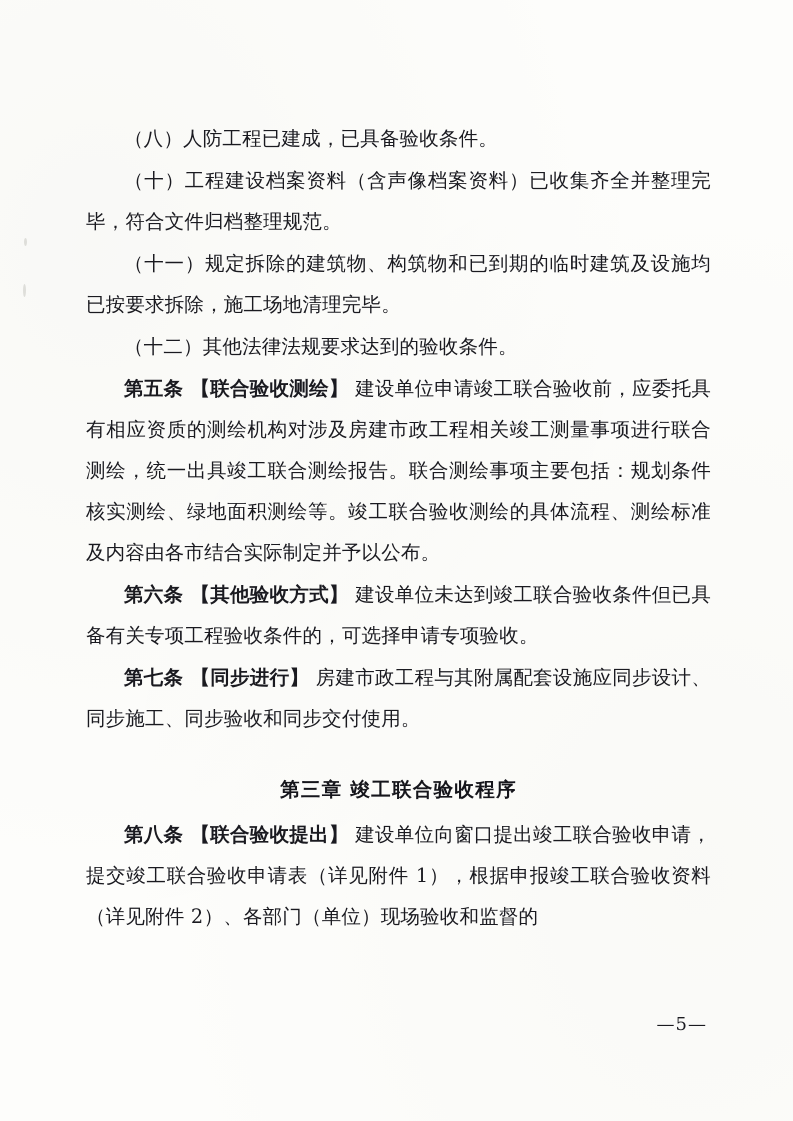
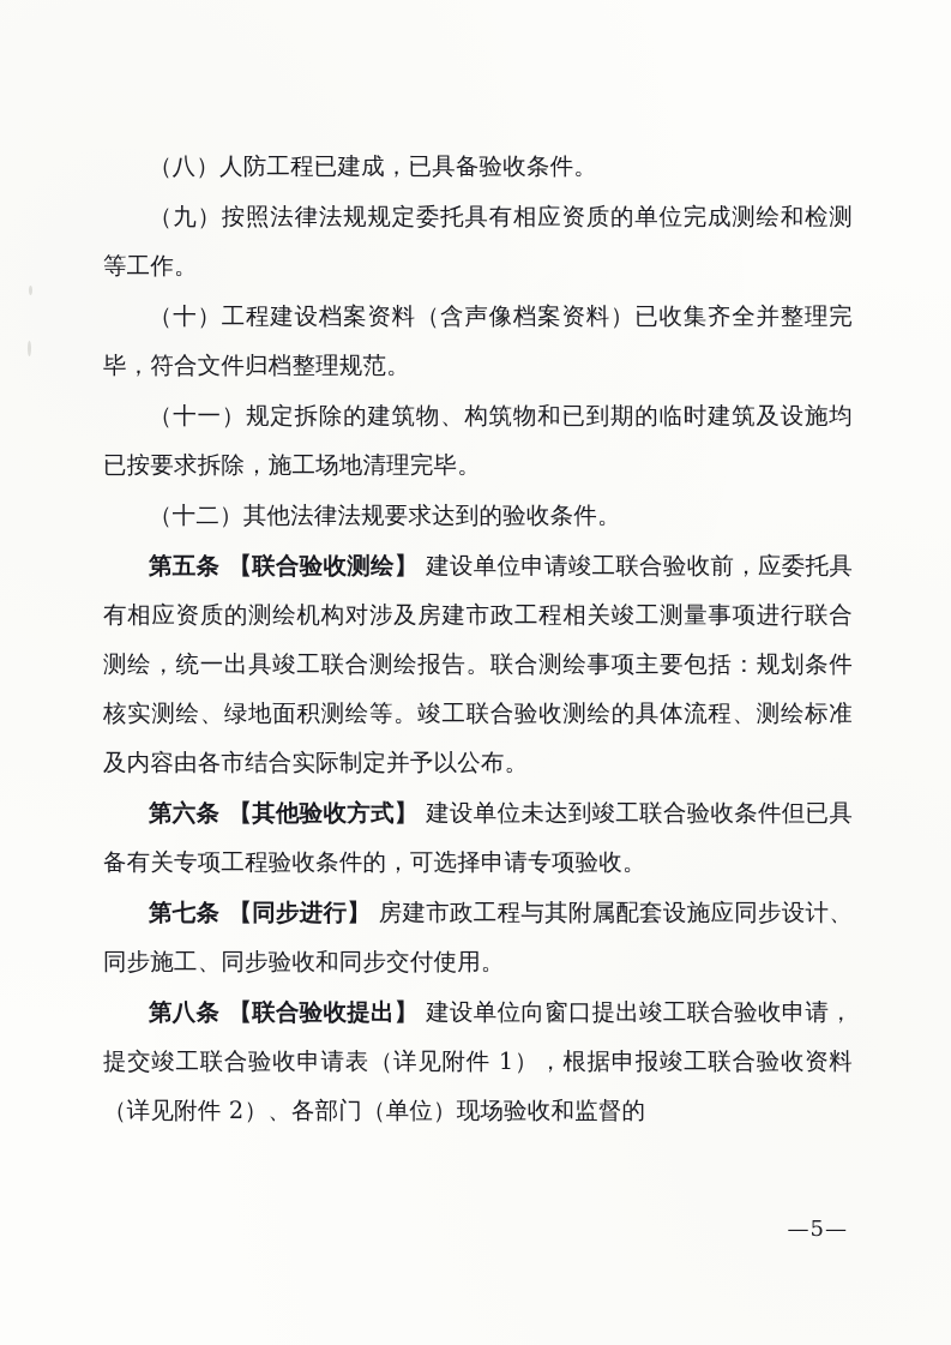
  （八）人防工程已建成，已具备验收条件。
+ （九）按照法律法规规定委托具有相应资质的单位完成测绘和检测等工作。
  （十）工程建设档案资料（含声像档案资料）已收集齐全并整理完毕，符合文件归档整理规范。
  （十一）规定拆除的建筑物、构筑物和已到期的临时建筑及设施均已按要求拆除，施工场地清理完毕。
  （十二）其他法律法规要求达到的验收条件。
  第五条 【联合验收测绘】 建设单位申请竣工联合验收前，应委托具有相应资质的测绘机构对涉及房建市政工程相关竣工测量事项进行联合测绘，统一出具竣工联合测绘报告。联合测绘事项主要包括：规划条件核实测绘、绿地面积测绘等。竣工联合验收测绘的具体流程、测绘标准及内容由各市结合实际制定并予以公布。
  第六条 【其他验收方式】 建设单位未达到竣工联合验收条件但已具备有关专项工程验收条件的，可选择申请专项验收。
  第七条 【同步进行】 房建市政工程与其附属配套设施应同步设计、同步施工、同步验收和同步交付使用。
- 第三章 竣工联合验收程序
  第八条 【联合验收提出】 建设单位向窗口提出竣工联合验收申请，提交竣工联合验收申请表（详见附件 1），根据申报竣工联合验收资料（详见附件 2）、各部门（单位）现场验收和监督的
  —5—
